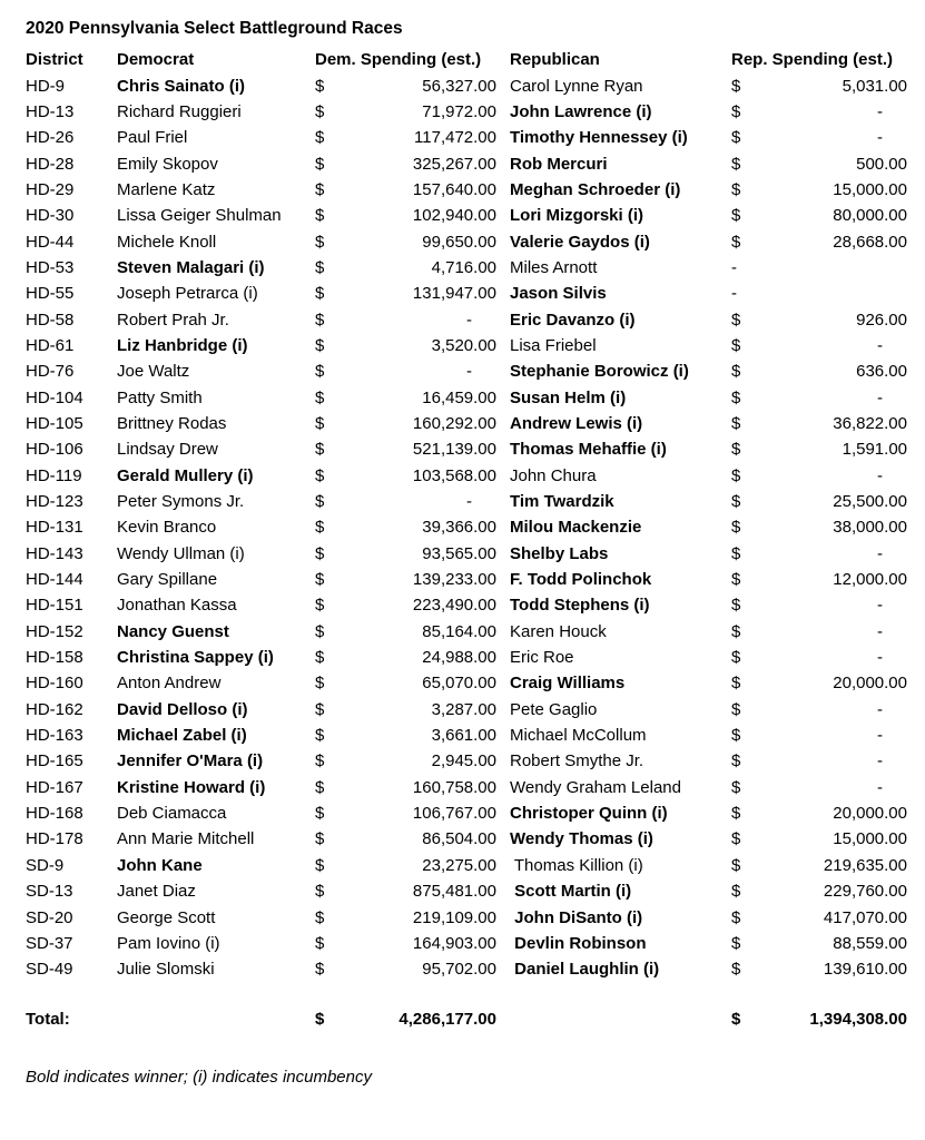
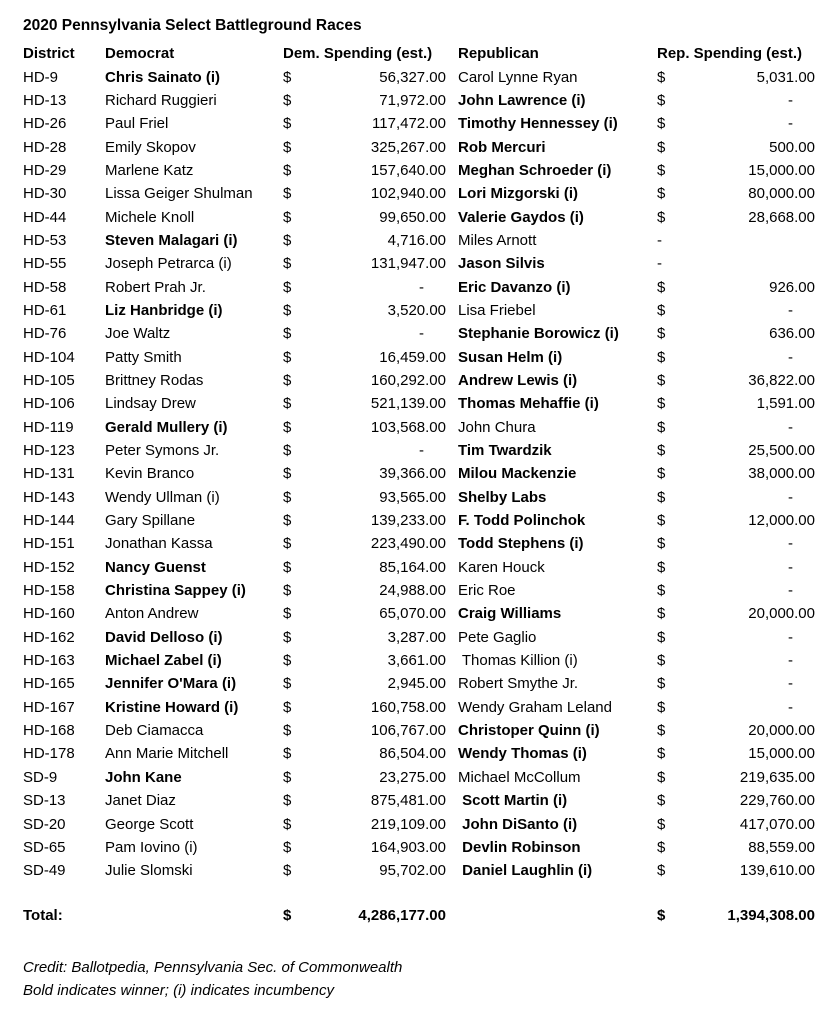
  2020 Pennsylvania Select Battleground Races
  District
  Democrat
  Dem. Spending (est.)
  Republican
  Rep. Spending (est.)
  HD-9
  Chris Sainato (i)
  $
  56,327.00
  Carol Lynne Ryan
  $
  5,031.00
  HD-13
  Richard Ruggieri
  $
  71,972.00
  John Lawrence (i)
  $
  -
  HD-26
  Paul Friel
  $
  117,472.00
  Timothy Hennessey (i)
  $
  -
  HD-28
  Emily Skopov
  $
  325,267.00
  Rob Mercuri
  $
  500.00
  HD-29
  Marlene Katz
  $
  157,640.00
  Meghan Schroeder (i)
  $
  15,000.00
  HD-30
  Lissa Geiger Shulman
  $
  102,940.00
  Lori Mizgorski (i)
  $
  80,000.00
  HD-44
  Michele Knoll
  $
  99,650.00
  Valerie Gaydos (i)
  $
  28,668.00
  HD-53
  Steven Malagari (i)
  $
  4,716.00
  Miles Arnott
  -
  HD-55
  Joseph Petrarca (i)
  $
  131,947.00
  Jason Silvis
  -
  HD-58
  Robert Prah Jr.
  $
  -
  Eric Davanzo (i)
  $
  926.00
  HD-61
  Liz Hanbridge (i)
  $
  3,520.00
  Lisa Friebel
  $
  -
  HD-76
  Joe Waltz
  $
  -
  Stephanie Borowicz (i)
  $
  636.00
  HD-104
  Patty Smith
  $
  16,459.00
  Susan Helm (i)
  $
  -
  HD-105
  Brittney Rodas
  $
  160,292.00
  Andrew Lewis (i)
  $
  36,822.00
  HD-106
  Lindsay Drew
  $
  521,139.00
  Thomas Mehaffie (i)
  $
  1,591.00
  HD-119
  Gerald Mullery (i)
  $
  103,568.00
  John Chura
  $
  -
  HD-123
  Peter Symons Jr.
  $
  -
  Tim Twardzik
  $
  25,500.00
  HD-131
  Kevin Branco
  $
  39,366.00
  Milou Mackenzie
  $
  38,000.00
  HD-143
  Wendy Ullman (i)
  $
  93,565.00
  Shelby Labs
  $
  -
  HD-144
  Gary Spillane
  $
  139,233.00
  F. Todd Polinchok
  $
  12,000.00
  HD-151
  Jonathan Kassa
  $
  223,490.00
  Todd Stephens (i)
  $
  -
  HD-152
  Nancy Guenst
  $
  85,164.00
  Karen Houck
  $
  -
  HD-158
  Christina Sappey (i)
  $
  24,988.00
  Eric Roe
  $
  -
  HD-160
  Anton Andrew
  $
  65,070.00
  Craig Williams
  $
  20,000.00
  HD-162
  David Delloso (i)
  $
  3,287.00
  Pete Gaglio
  $
  -
  HD-163
  Michael Zabel (i)
  $
  3,661.00
- Michael McCollum
+ Thomas Killion (i)
  $
  -
  HD-165
  Jennifer O'Mara (i)
  $
  2,945.00
  Robert Smythe Jr.
  $
  -
  HD-167
  Kristine Howard (i)
  $
  160,758.00
  Wendy Graham Leland
  $
  -
  HD-168
  Deb Ciamacca
  $
  106,767.00
  Christoper Quinn (i)
  $
  20,000.00
  HD-178
  Ann Marie Mitchell
  $
  86,504.00
  Wendy Thomas (i)
  $
  15,000.00
  SD-9
  John Kane
  $
  23,275.00
- Thomas Killion (i)
+ Michael McCollum
  $
  219,635.00
  SD-13
  Janet Diaz
  $
  875,481.00
  Scott Martin (i)
  $
  229,760.00
  SD-20
  George Scott
  $
  219,109.00
  John DiSanto (i)
  $
  417,070.00
- SD-37
+ SD-65
  Pam Iovino (i)
  $
  164,903.00
  Devlin Robinson
  $
  88,559.00
  SD-49
  Julie Slomski
  $
  95,702.00
  Daniel Laughlin (i)
  $
  139,610.00
  Total:
  $
  4,286,177.00
  $
  1,394,308.00
+ Credit: Ballotpedia, Pennsylvania Sec. of Commonwealth
  Bold indicates winner; (i) indicates incumbency
